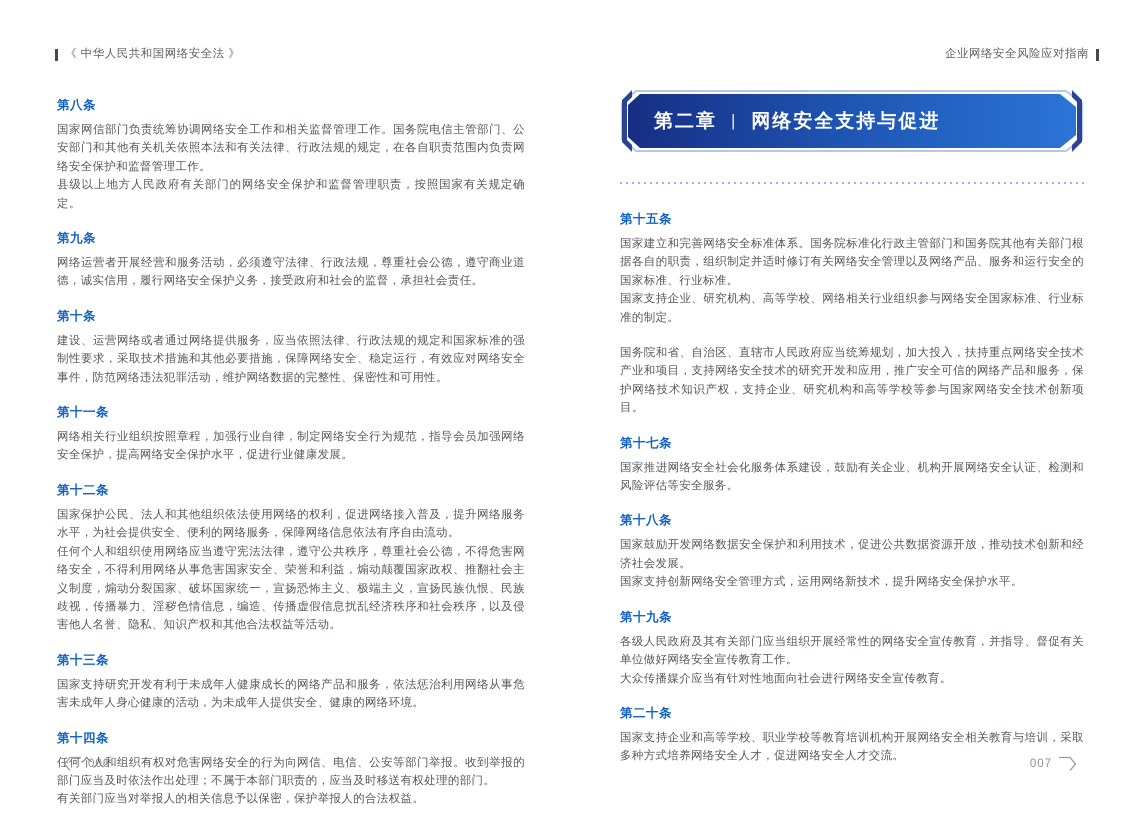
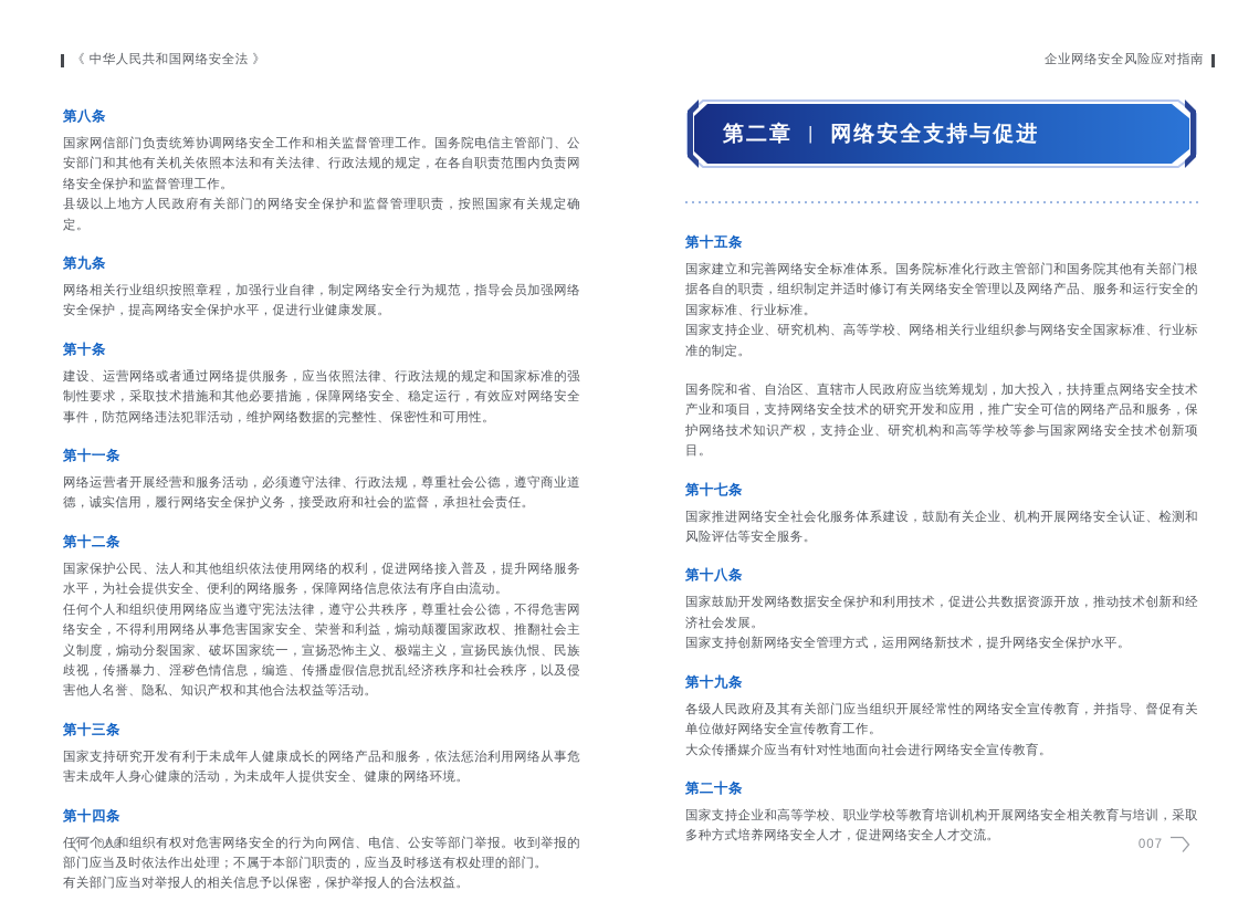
  《 中华人民共和国网络安全法 》
  企业网络安全风险应对指南
  第八条
  国家网信部门负责统筹协调网络安全工作和相关监督管理工作。国务院电信主管部门、公安部门和其他有关机关依照本法和有关法律、行政法规的规定，在各自职责范围内负责网络安全保护和监督管理工作。
  县级以上地方人民政府有关部门的网络安全保护和监督管理职责，按照国家有关规定确定。
  第九条
- 网络运营者开展经营和服务活动，必须遵守法律、行政法规，尊重社会公德，遵守商业道德，诚实信用，履行网络安全保护义务，接受政府和社会的监督，承担社会责任。
+ 网络相关行业组织按照章程，加强行业自律，制定网络安全行为规范，指导会员加强网络安全保护，提高网络安全保护水平，促进行业健康发展。
  第十条
  建设、运营网络或者通过网络提供服务，应当依照法律、行政法规的规定和国家标准的强制性要求，采取技术措施和其他必要措施，保障网络安全、稳定运行，有效应对网络安全事件，防范网络违法犯罪活动，维护网络数据的完整性、保密性和可用性。
  第十一条
- 网络相关行业组织按照章程，加强行业自律，制定网络安全行为规范，指导会员加强网络安全保护，提高网络安全保护水平，促进行业健康发展。
+ 网络运营者开展经营和服务活动，必须遵守法律、行政法规，尊重社会公德，遵守商业道德，诚实信用，履行网络安全保护义务，接受政府和社会的监督，承担社会责任。
  第十二条
  国家保护公民、法人和其他组织依法使用网络的权利，促进网络接入普及，提升网络服务水平，为社会提供安全、便利的网络服务，保障网络信息依法有序自由流动。
  任何个人和组织使用网络应当遵守宪法法律，遵守公共秩序，尊重社会公德，不得危害网络安全，不得利用网络从事危害国家安全、荣誉和利益，煽动颠覆国家政权、推翻社会主义制度，煽动分裂国家、破坏国家统一，宣扬恐怖主义、极端主义，宣扬民族仇恨、民族歧视，传播暴力、淫秽色情信息，编造、传播虚假信息扰乱经济秩序和社会秩序，以及侵害他人名誉、隐私、知识产权和其他合法权益等活动。
  第十三条
  国家支持研究开发有利于未成年人健康成长的网络产品和服务，依法惩治利用网络从事危害未成年人身心健康的活动，为未成年人提供安全、健康的网络环境。
  第十四条
  任何个人和组织有权对危害网络安全的行为向网信、电信、公安等部门举报。收到举报的部门应当及时依法作出处理；不属于本部门职责的，应当及时移送有权处理的部门。
  有关部门应当对举报人的相关信息予以保密，保护举报人的合法权益。
  第二章
  |
  网络安全支持与促进
  第十五条
  国家建立和完善网络安全标准体系。国务院标准化行政主管部门和国务院其他有关部门根据各自的职责，组织制定并适时修订有关网络安全管理以及网络产品、服务和运行安全的国家标准、行业标准。
  国家支持企业、研究机构、高等学校、网络相关行业组织参与网络安全国家标准、行业标准的制定。
  国务院和省、自治区、直辖市人民政府应当统筹规划，加大投入，扶持重点网络安全技术产业和项目，支持网络安全技术的研究开发和应用，推广安全可信的网络产品和服务，保护网络技术知识产权，支持企业、研究机构和高等学校等参与国家网络安全技术创新项目。
  第十七条
  国家推进网络安全社会化服务体系建设，鼓励有关企业、机构开展网络安全认证、检测和风险评估等安全服务。
  第十八条
  国家鼓励开发网络数据安全保护和利用技术，促进公共数据资源开放，推动技术创新和经济社会发展。
  国家支持创新网络安全管理方式，运用网络新技术，提升网络安全保护水平。
  第十九条
  各级人民政府及其有关部门应当组织开展经常性的网络安全宣传教育，并指导、督促有关单位做好网络安全宣传教育工作。
  大众传播媒介应当有针对性地面向社会进行网络安全宣传教育。
  第二十条
  国家支持企业和高等学校、职业学校等教育培训机构开展网络安全相关教育与培训，采取多种方式培养网络安全人才，促进网络安全人才交流。
  006
  007
